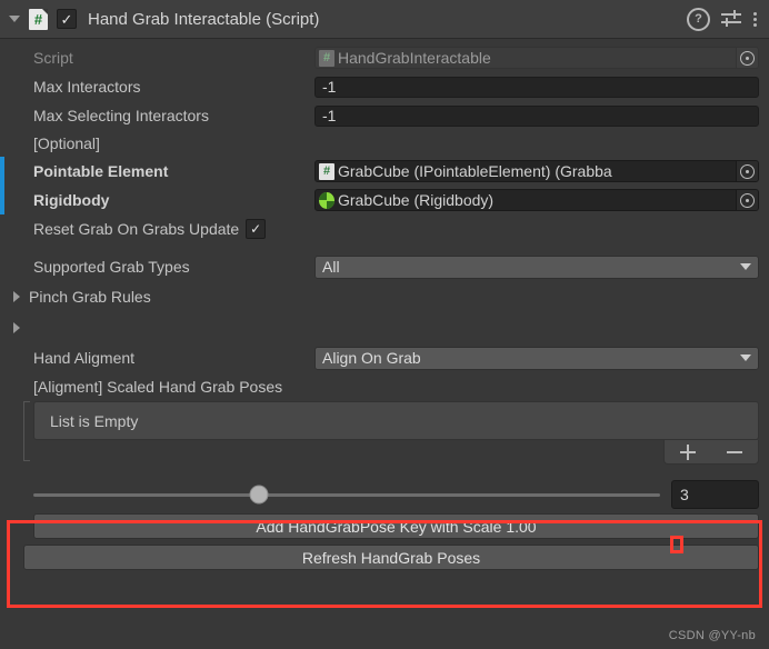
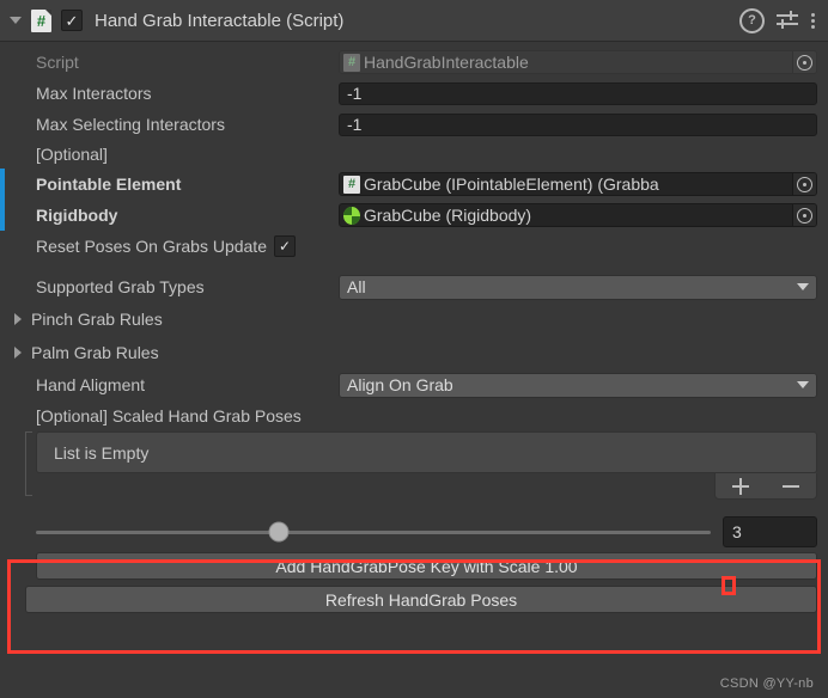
  #
  ✓
  Hand Grab Interactable (Script)
  ?
  Script
  #
  HandGrabInteractable
  Max Interactors
  -1
  Max Selecting Interactors
  -1
  [Optional]
  Pointable Element
  #
  GrabCube (IPointableElement) (Grabba
  Rigidbody
  GrabCube (Rigidbody)
- Reset Grab On Grabs Update
+ Reset Poses On Grabs Update
  ✓
  Supported Grab Types
  All
  Pinch Grab Rules
+ Palm Grab Rules
  Hand Aligment
  Align On Grab
- [Aligment] Scaled Hand Grab Poses
+ [Optional] Scaled Hand Grab Poses
  List is Empty
  3
  Add HandGrabPose Key with Scale 1.00
  Refresh HandGrab Poses
  CSDN @YY-nb
